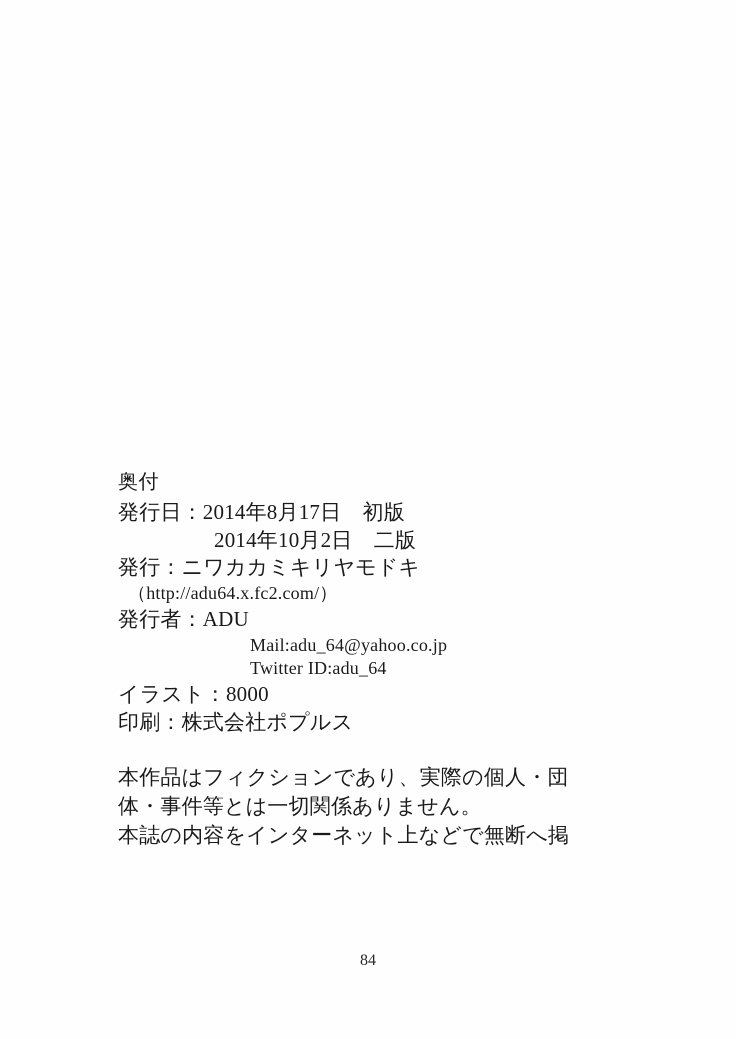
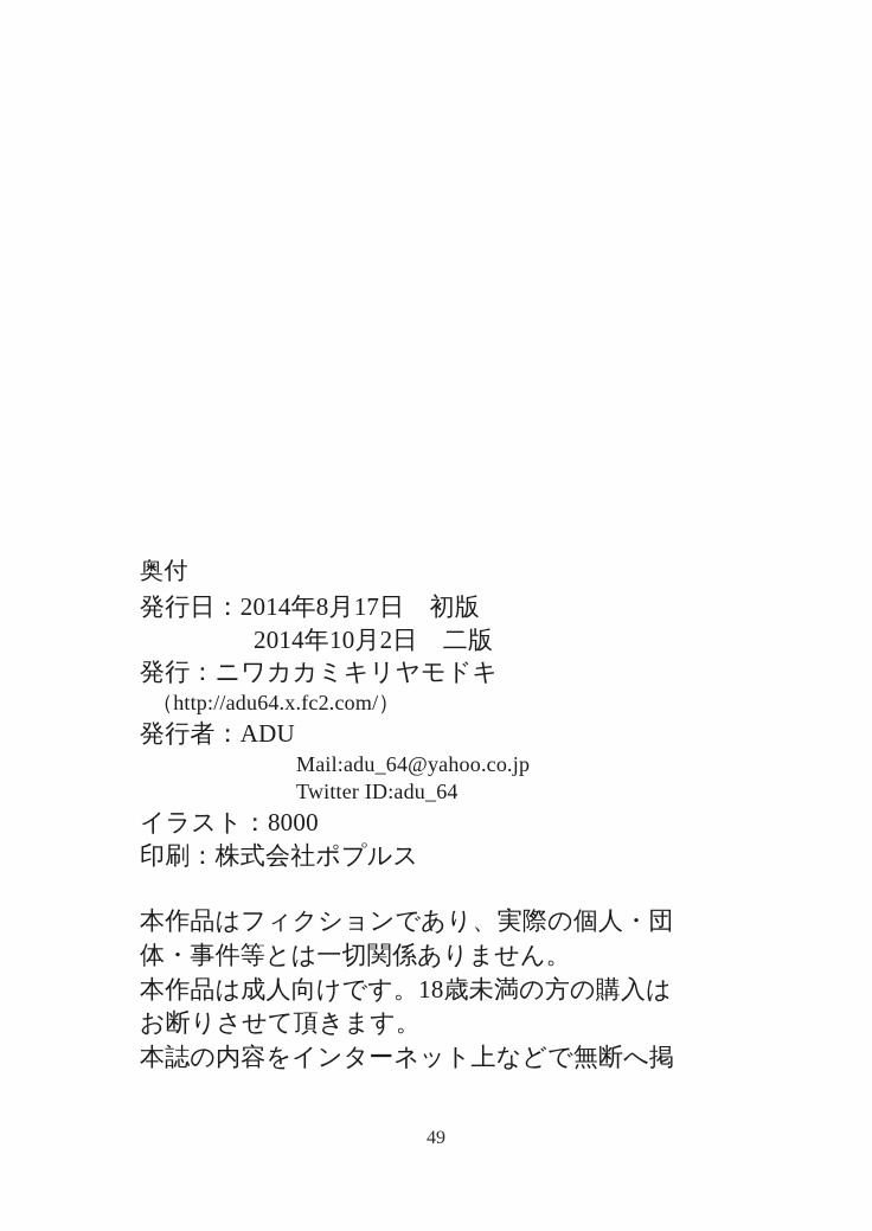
  奥付
  発行日：2014年8月17日 初版
  2014年10月2日 二版
  発行：ニワカカミキリヤモドキ
  （http://adu64.x.fc2.com/）
  発行者：ADU
  Mail:adu_64@yahoo.co.jp
  Twitter ID:adu_64
  イラスト：8000
  印刷：株式会社ポプルス
  本作品はフィクションであり、実際の個人・団
  体・事件等とは一切関係ありません。
+ 本作品は成人向けです。18歳未満の方の購入は
+ お断りさせて頂きます。
  本誌の内容をインターネット上などで無断へ掲
- 84
+ 49
